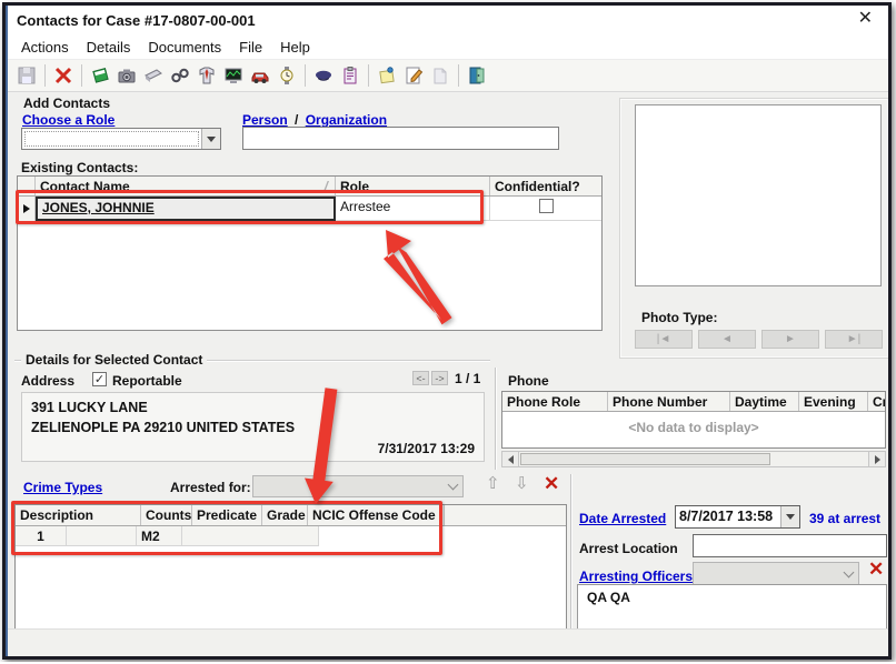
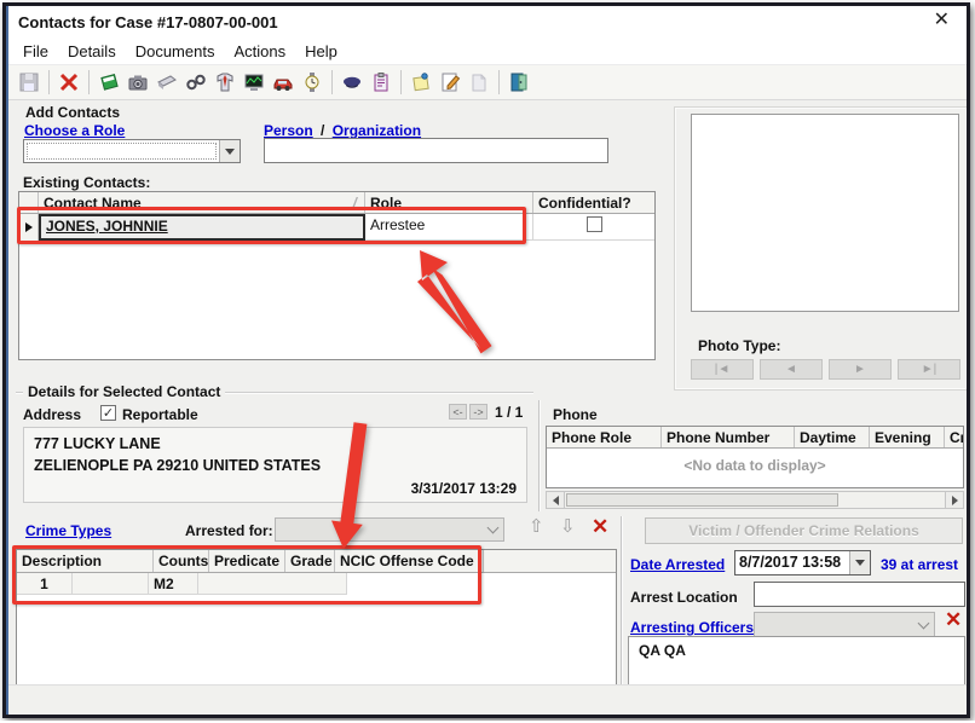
  Contacts for Case #17-0807-00-001
  ✕
- Actions
+ File
  Details
  Documents
- File
+ Actions
  Help
  Add Contacts
  Choose a Role
  Person / Organization
  Existing Contacts:
  Contact Name
  /
  Role
  Confidential?
  JONES, JOHNNIE
  Arrestee
  Photo Type:
  |◄
  ◄
  ►
  ►|
  Details for Selected Contact
  Address
  ✓
  Reportable
  <-
  ->
  1 / 1
- 391 LUCKY LANE
+ 777 LUCKY LANE
  ZELIENOPLE PA 29210 UNITED STATES
- 7/31/2017 13:29
+ 3/31/2017 13:29
  Phone
  Phone Role
  Phone Number
  Daytime
  Evening
  <No data to display>
  Crime Types
  Arrested for:
  ⇧
  ⇩
  ✕
  Description
  Counts
  Predicate
  Grade
  NCIC Offense Code
  1
  M2
+ Victim / Offender Crime Relations
  Date Arrested
  8/7/2017 13:58
  39 at arrest
  Arrest Location
  Arresting Officers
  ✕
  QA QA
